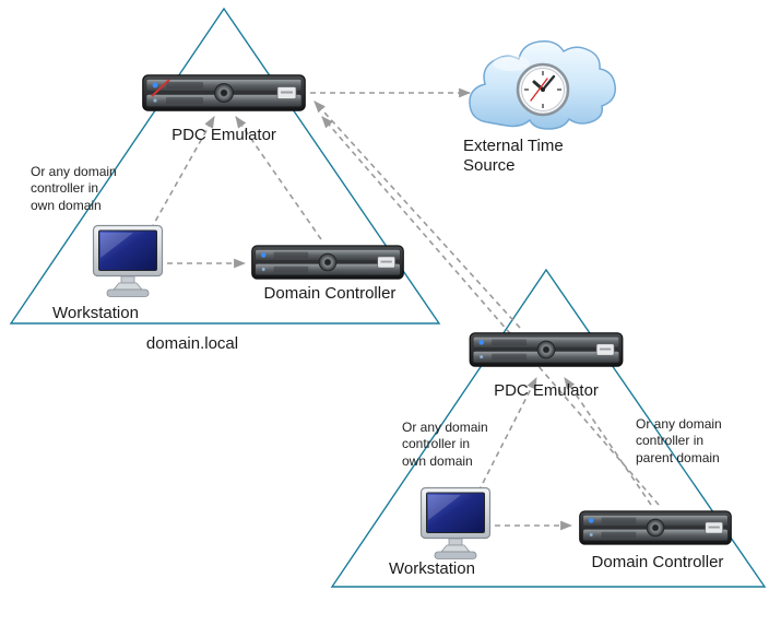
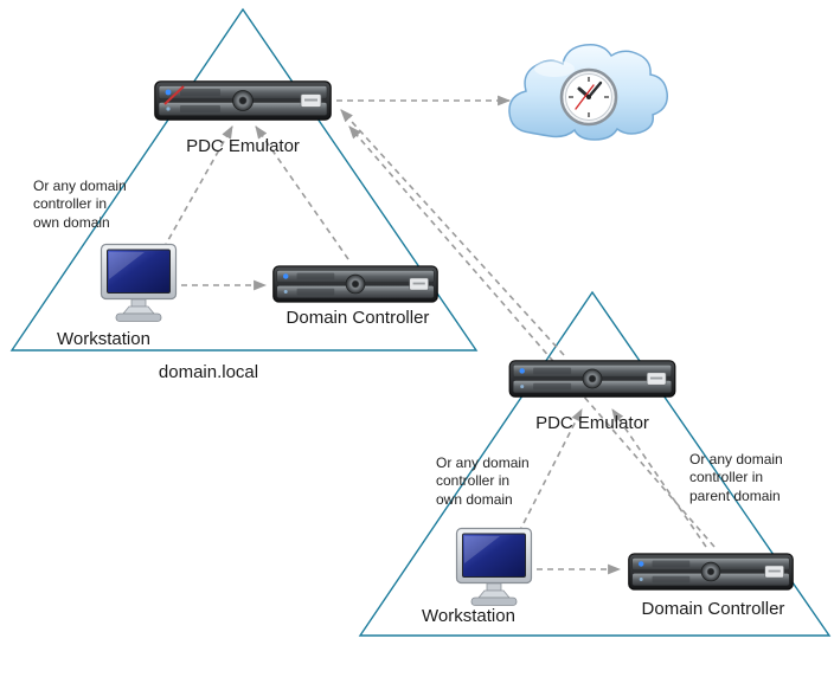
  PDC Emulator
  Domain Controller
  Workstation
  Or any domain
  controller in
  own domain
- External Time
- Source
  domain.local
  PDC Emulator
  Domain Controller
  Workstation
  Or any domain
  controller in
  own domain
  Or any domain
  controller in
  parent domain
